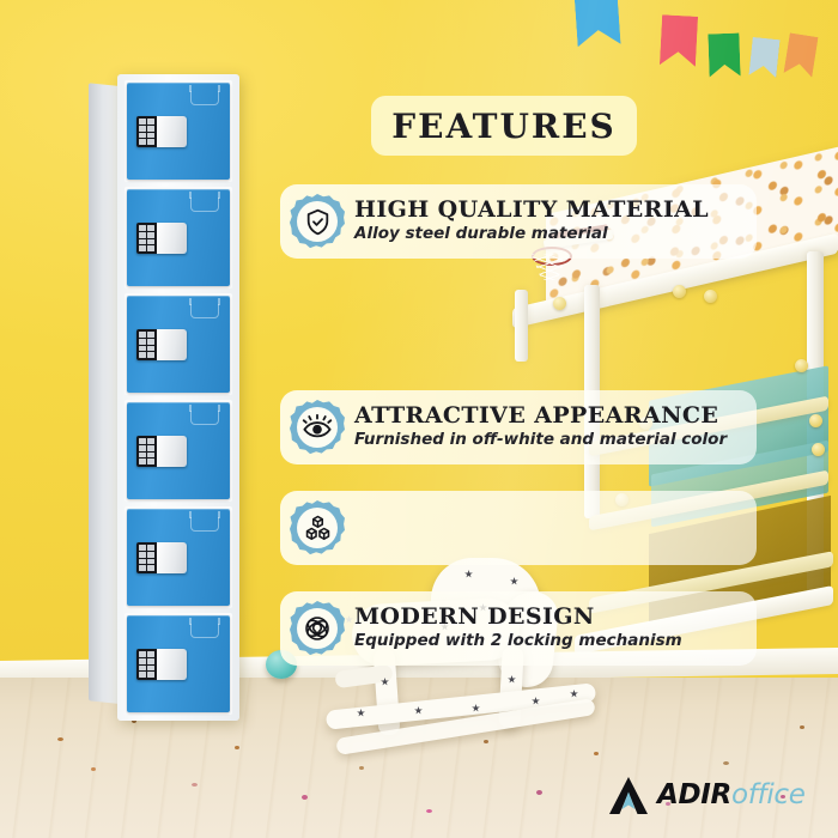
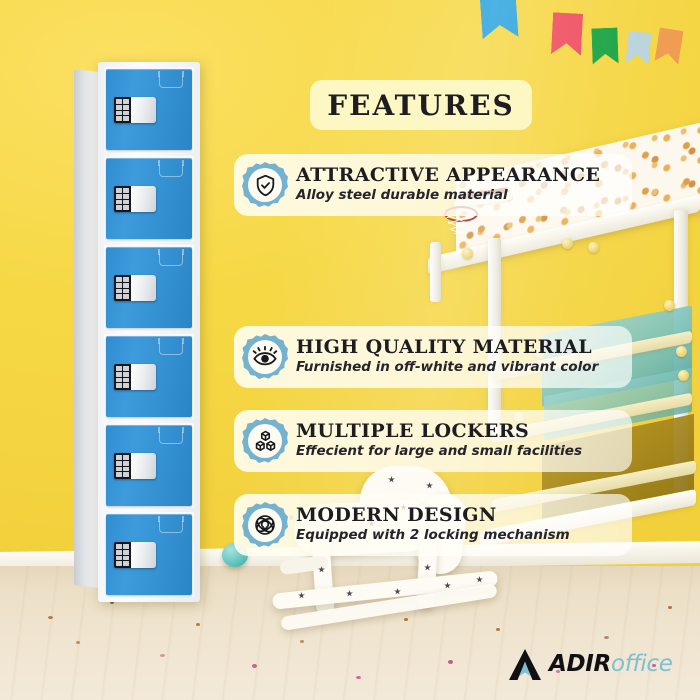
  FEATURES
- HIGH QUALITY MATERIAL
+ ATTRACTIVE APPEARANCE
  Alloy steel durable material
- ATTRACTIVE APPEARANCE
+ HIGH QUALITY MATERIAL
- Furnished in off-white and material color
+ Furnished in off-white and vibrant color
+ MULTIPLE LOCKERS
+ Effecient for large and small facilities
  MODERN DESIGN
  Equipped with 2 locking mechanism
  ADIR
  office
